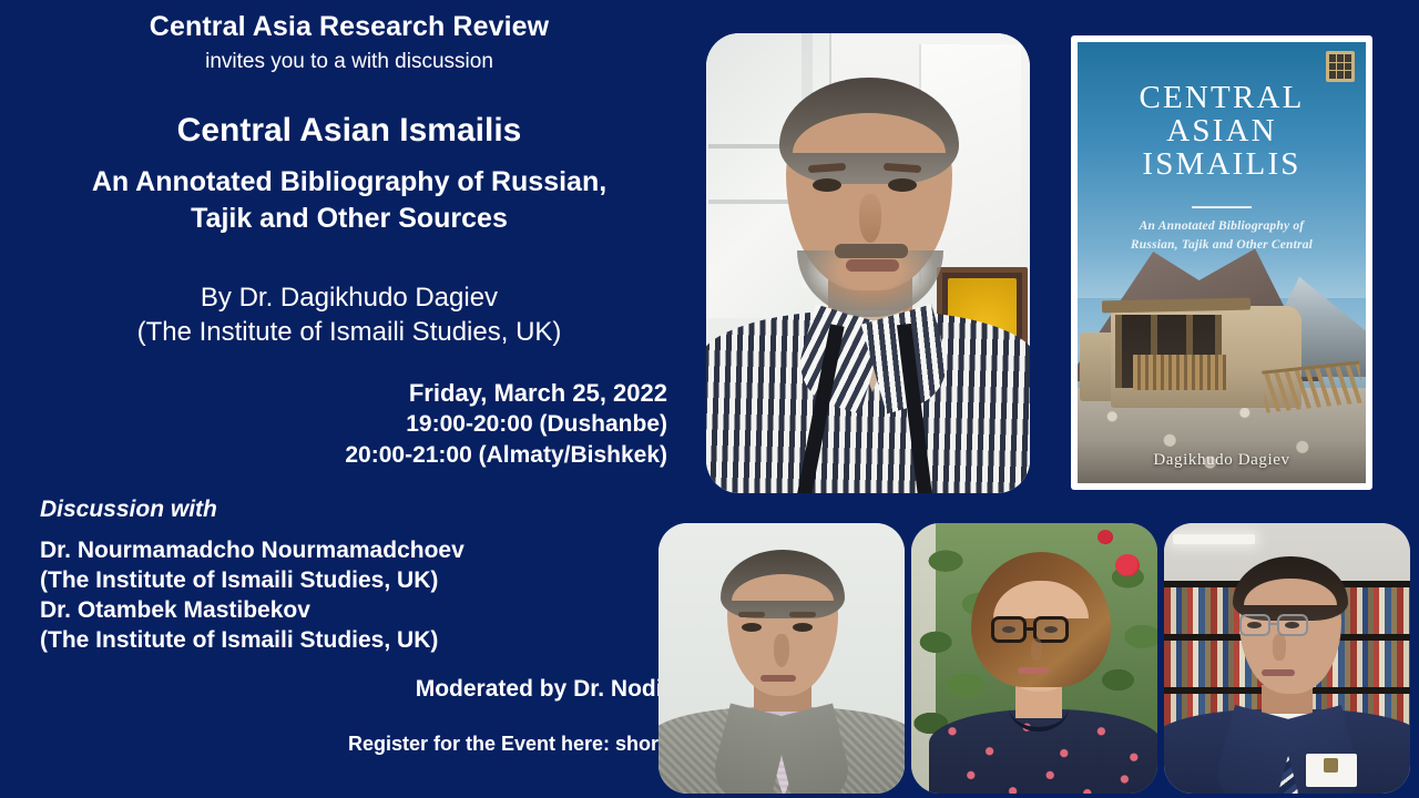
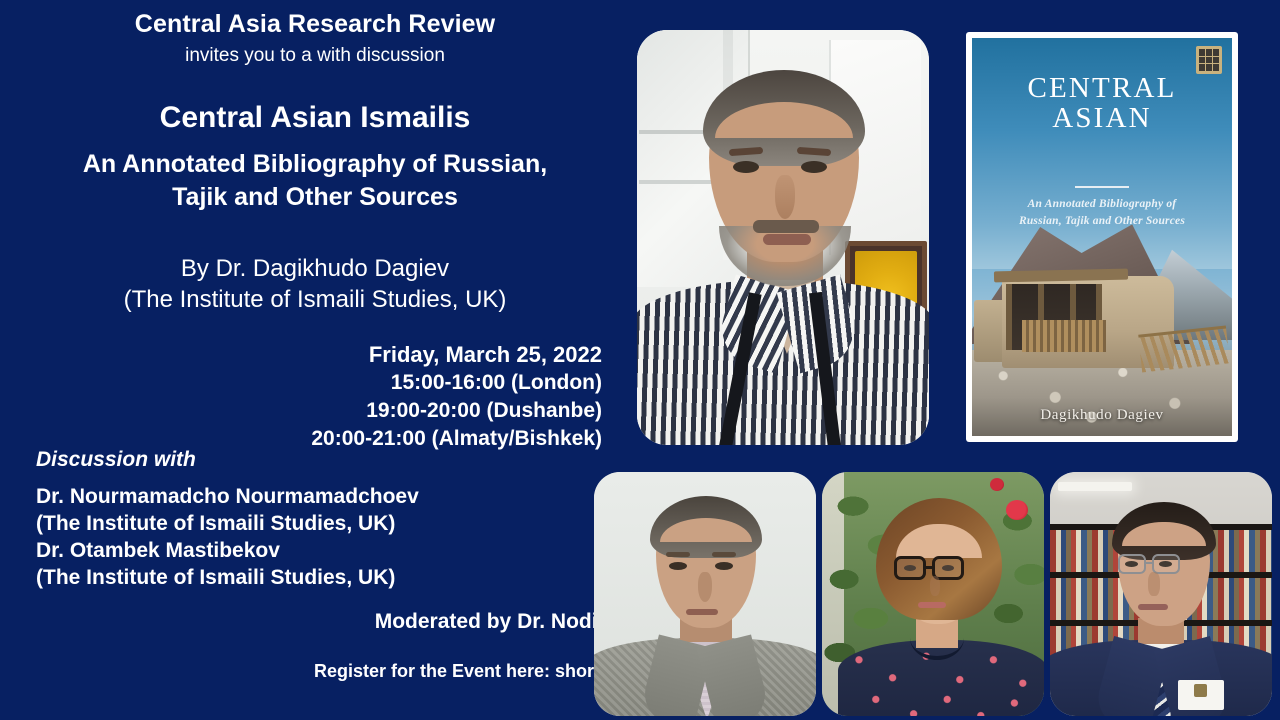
  Central Asia Research Review
  invites you to a with discussion
  Central Asian Ismailis
  An Annotated Bibliography of Russian,
  Tajik and Other Sources
  By Dr. Dagikhudo Dagiev
  (The Institute of Ismaili Studies, UK)
  Friday, March 25, 2022
+ 15:00-16:00 (London)
  19:00-20:00 (Dushanbe)
  20:00-21:00 (Almaty/Bishkek)
  Discussion with
  Dr. Nourmamadcho Nourmamadchoev
  (The Institute of Ismaili Studies, UK)
  Dr. Otambek Mastibekov
  (The Institute of Ismaili Studies, UK)
  CENTRAL
  ASIAN
- ISMAILIS
  An Annotated Bibliography of
- Russian, Tajik and Other Central
+ Russian, Tajik and Other Sources
  Dagikhudo Dagiev
